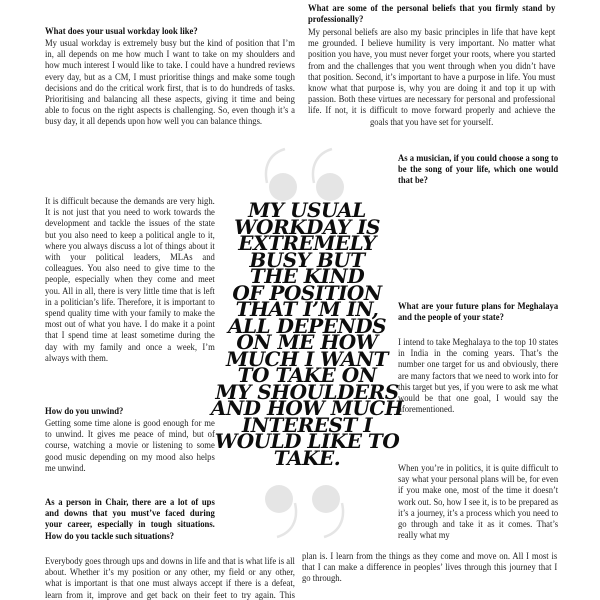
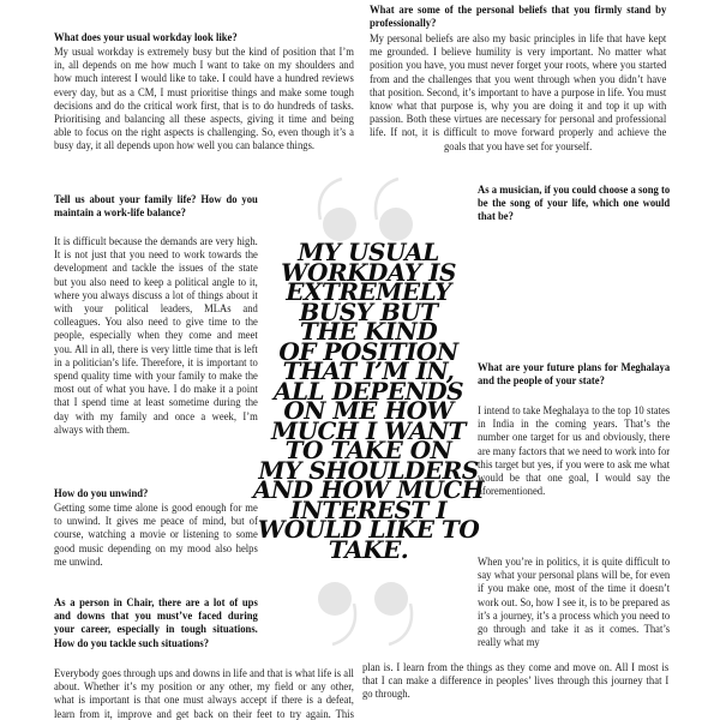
  What does your usual workday look like?
  My usual workday is extremely busy but the kind of position that I’m in, all depends on me how much I want to take on my shoulders and how much interest I would like to take. I could have a hundred reviews every day, but as a CM, I must prioritise things and make some tough decisions and do the critical work first, that is to do hundreds of tasks. Prioritising and balancing all these aspects, giving it time and being able to focus on the right aspects is challenging. So, even though it’s a busy day, it all depends upon how well you can balance things.
+ Tell us about your family life? How do you maintain a work-life balance?
  It is difficult because the demands are very high. It is not just that you need to work towards the development and tackle the issues of the state but you also need to keep a political angle to it, where you always discuss a lot of things about it with your political leaders, MLAs and colleagues. You also need to give time to the people, especially when they come and meet you. All in all, there is very little time that is left in a politician’s life. Therefore, it is important to spend quality time with your family to make the most out of what you have. I do make it a point that I spend time at least sometime during the day with my family and once a week, I’m always with them.
  How do you unwind?
  Getting some time alone is good enough for me to unwind. It gives me peace of mind, but of course, watching a movie or listening to some good music depending on my mood also helps me unwind.
  As a person in Chair, there are a lot of ups and downs that you must’ve faced during your career, especially in tough situations. How do you tackle such situations?
  Everybody goes through ups and downs in life and that is what life is all about. Whether it’s my position or any other, my field or any other, what is important is that one must always accept if there is a defeat, learn from it, improve and get back on their feet to try again. This
  What are some of the personal beliefs that you firmly stand by professionally?
  My personal beliefs are also my basic principles in life that have kept me grounded. I believe humility is very important. No matter what position you have, you must never forget your roots, where you started from and the challenges that you went through when you didn’t have that position. Second, it’s important to have a purpose in life. You must know what that purpose is, why you are doing it and top it up with passion. Both these virtues are necessary for personal and professional life. If not, it is difficult to move forward properly and achieve the goals that you have set for yourself.
  MY USUAL
  WORKDAY IS
  EXTREMELY
  BUSY BUT
  THE KIND
  OF POSITION
  THAT I’M IN,
  ALL DEPENDS
  ON ME HOW
  MUCH I WANT
  TO TAKE ON
  MY SHOULDERS
  AND HOW MUCH
  INTEREST I
  WOULD LIKE TO
  TAKE.
  As a musician, if you could choose a song to be the song of your life, which one would that be?
  What are your future plans for Meghalaya and the people of your state?
  I intend to take Meghalaya to the top 10 states in India in the coming years. That’s the number one target for us and obviously, there are many factors that we need to work into for this target but yes, if you were to ask me what would be that one goal, I would say the aforementioned.
  When you’re in politics, it is quite difficult to say what your personal plans will be, for even if you make one, most of the time it doesn’t work out. So, how I see it, is to be prepared as it’s a journey, it’s a process which you need to go through and take it as it comes. That’s really what my
  plan is. I learn from the things as they come and move on. All I most is that I can make a difference in peoples’ lives through this journey that I go through.
